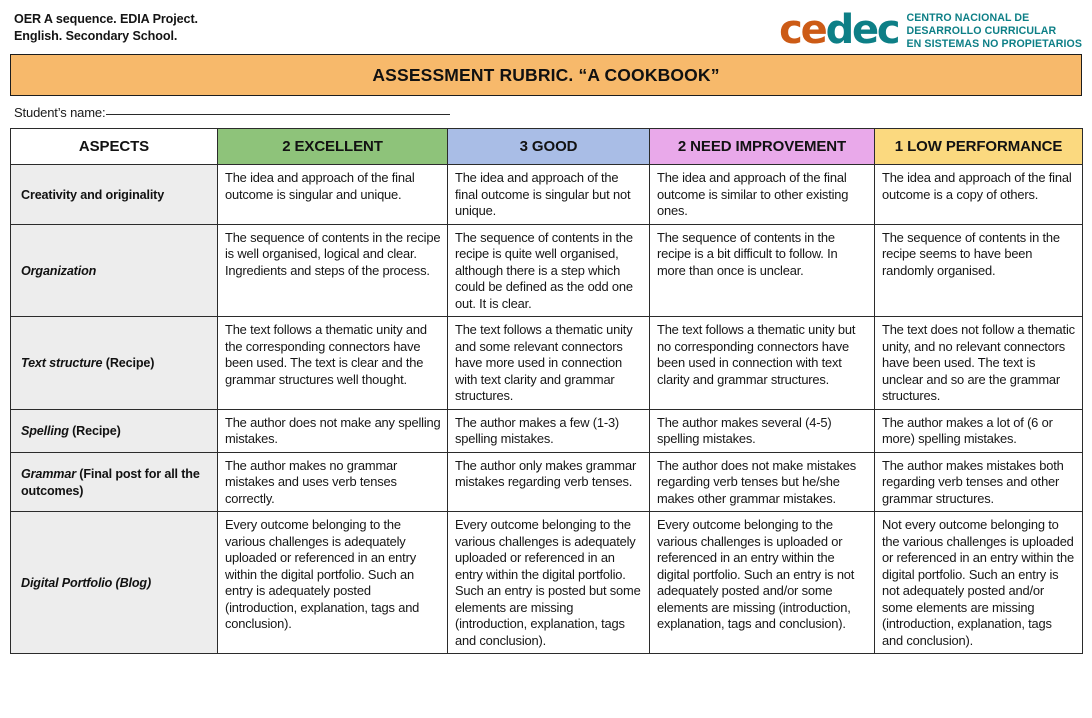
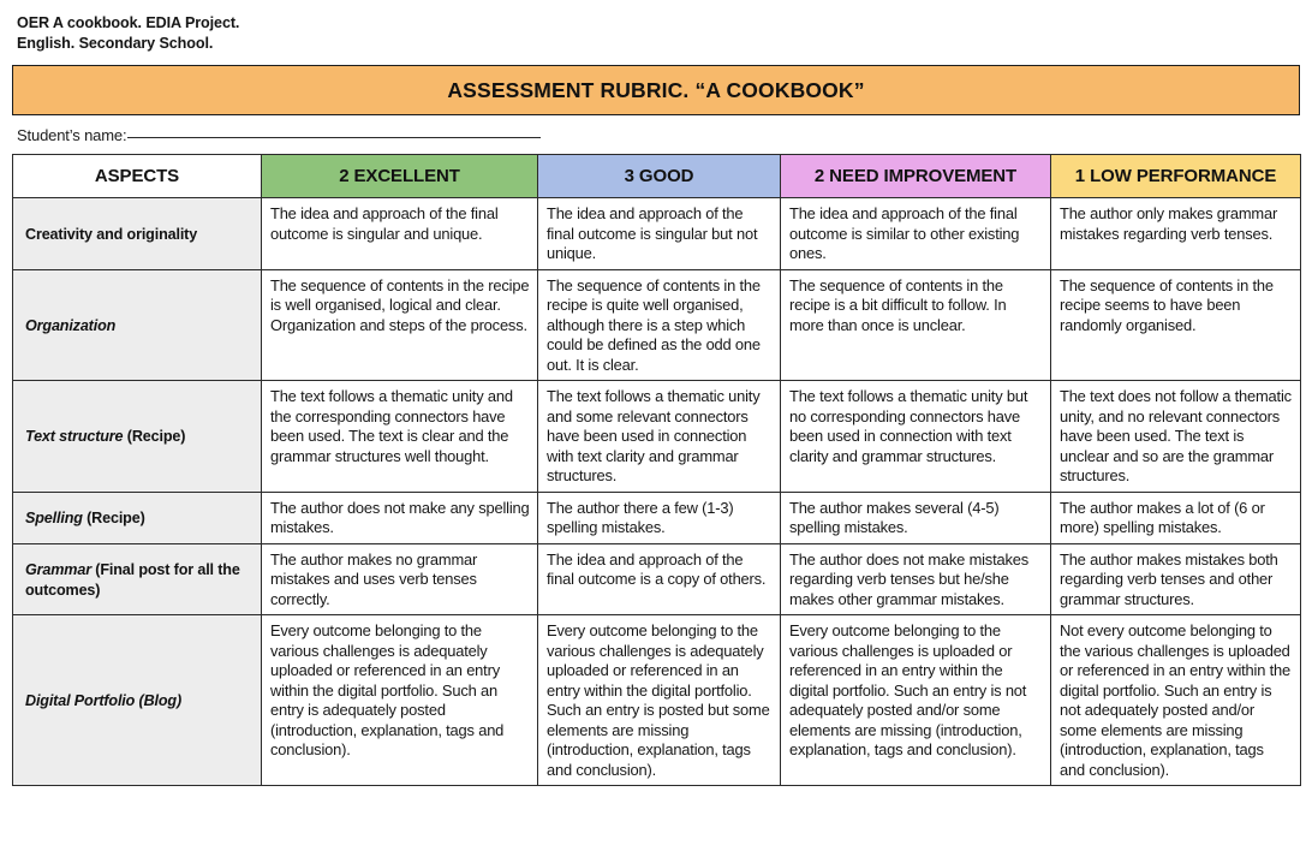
- OER A sequence. EDIA Project.
+ OER A cookbook. EDIA Project.
  English. Secondary School.
- cedec
- CENTRO NACIONAL DE
- DESARROLLO CURRICULAR
- EN SISTEMAS NO PROPIETARIOS
  ASSESSMENT RUBRIC. “A COOKBOOK”
  Student’s name:
  ASPECTS	2 EXCELLENT	3 GOOD	2 NEED IMPROVEMENT	1 LOW PERFORMANCE
- Creativity and originality	The idea and approach of the final outcome is singular and unique.	The idea and approach of the final outcome is singular but not unique.	The idea and approach of the final outcome is similar to other existing ones.	The idea and approach of the final outcome is a copy of others.
+ Creativity and originality	The idea and approach of the final outcome is singular and unique.	The idea and approach of the final outcome is singular but not unique.	The idea and approach of the final outcome is similar to other existing ones.	The author only makes grammar mistakes regarding verb tenses.
- Organization	The sequence of contents in the recipe is well organised, logical and clear. Ingredients and steps of the process.	The sequence of contents in the recipe is quite well organised, although there is a step which could be defined as the odd one out. It is clear.	The sequence of contents in the recipe is a bit difficult to follow. In more than once is unclear.	The sequence of contents in the recipe seems to have been randomly organised.
+ Organization	The sequence of contents in the recipe is well organised, logical and clear. Organization and steps of the process.	The sequence of contents in the recipe is quite well organised, although there is a step which could be defined as the odd one out. It is clear.	The sequence of contents in the recipe is a bit difficult to follow. In more than once is unclear.	The sequence of contents in the recipe seems to have been randomly organised.
- Text structure (Recipe)	The text follows a thematic unity and the corresponding connectors have been used. The text is clear and the grammar structures well thought.	The text follows a thematic unity and some relevant connectors have more used in connection with text clarity and grammar structures.	The text follows a thematic unity but no corresponding connectors have been used in connection with text clarity and grammar structures.	The text does not follow a thematic unity, and no relevant connectors have been used. The text is unclear and so are the grammar structures.
+ Text structure (Recipe)	The text follows a thematic unity and the corresponding connectors have been used. The text is clear and the grammar structures well thought.	The text follows a thematic unity and some relevant connectors have been used in connection with text clarity and grammar structures.	The text follows a thematic unity but no corresponding connectors have been used in connection with text clarity and grammar structures.	The text does not follow a thematic unity, and no relevant connectors have been used. The text is unclear and so are the grammar structures.
- Spelling (Recipe)	The author does not make any spelling mistakes.	The author makes a few (1-3) spelling mistakes.	The author makes several (4-5) spelling mistakes.	The author makes a lot of (6 or more) spelling mistakes.
+ Spelling (Recipe)	The author does not make any spelling mistakes.	The author there a few (1-3) spelling mistakes.	The author makes several (4-5) spelling mistakes.	The author makes a lot of (6 or more) spelling mistakes.
- Grammar (Final post for all the outcomes)	The author makes no grammar mistakes and uses verb tenses correctly.	The author only makes grammar mistakes regarding verb tenses.	The author does not make mistakes regarding verb tenses but he/she makes other grammar mistakes.	The author makes mistakes both regarding verb tenses and other grammar structures.
+ Grammar (Final post for all the outcomes)	The author makes no grammar mistakes and uses verb tenses correctly.	The idea and approach of the final outcome is a copy of others.	The author does not make mistakes regarding verb tenses but he/she makes other grammar mistakes.	The author makes mistakes both regarding verb tenses and other grammar structures.
  Digital Portfolio (Blog)	Every outcome belonging to the various challenges is adequately uploaded or referenced in an entry within the digital portfolio. Such an entry is adequately posted (introduction, explanation, tags and conclusion).	Every outcome belonging to the various challenges is adequately uploaded or referenced in an entry within the digital portfolio. Such an entry is posted but some elements are missing (introduction, explanation, tags and conclusion).	Every outcome belonging to the various challenges is uploaded or referenced in an entry within the digital portfolio. Such an entry is not adequately posted and/or some elements are missing (introduction, explanation, tags and conclusion).	Not every outcome belonging to the various challenges is uploaded or referenced in an entry within the digital portfolio. Such an entry is not adequately posted and/or some elements are missing (introduction, explanation, tags and conclusion).
